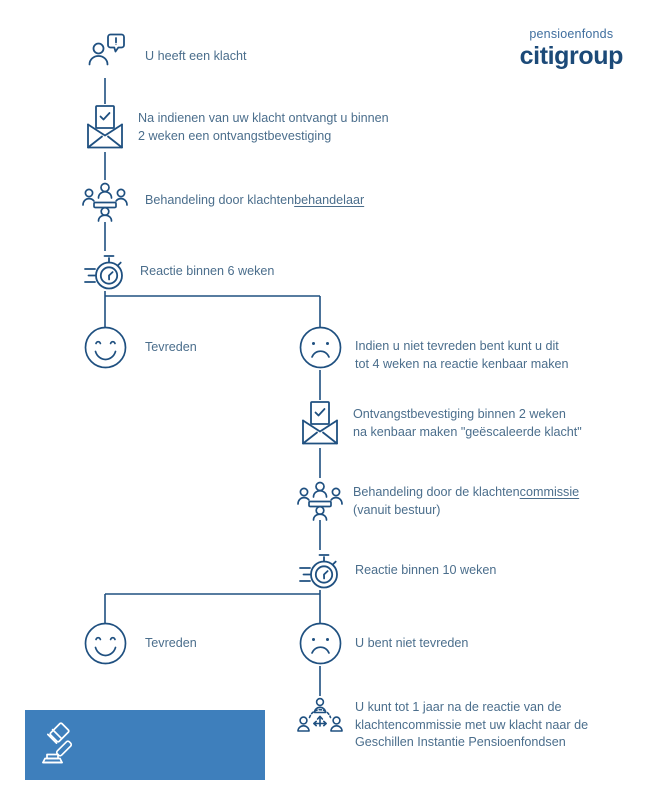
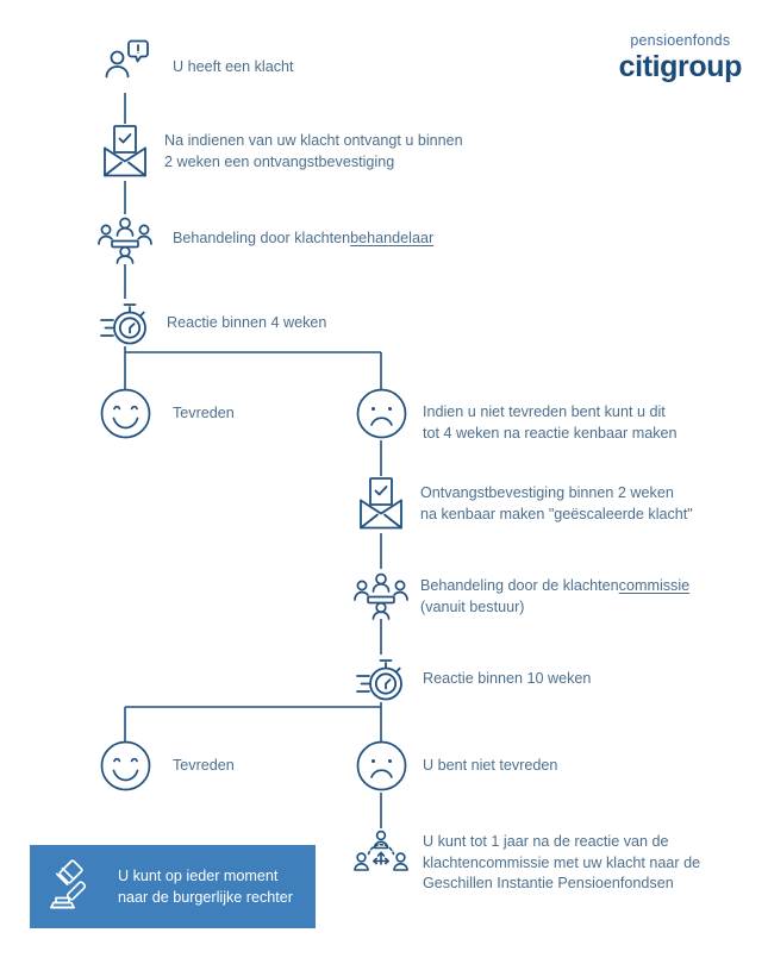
  pensioenfonds
  citigroup
  U heeft een klacht
  Na indienen van uw klacht ontvangt u binnen
  2 weken een ontvangstbevestiging
  Behandeling door klachtenbehandelaar
- Reactie binnen 6 weken
+ Reactie binnen 4 weken
  Tevreden
  Indien u niet tevreden bent kunt u dit
  tot 4 weken na reactie kenbaar maken
  Ontvangstbevestiging binnen 2 weken
  na kenbaar maken "geëscaleerde klacht"
  Behandeling door de klachtencommissie
  (vanuit bestuur)
  Reactie binnen 10 weken
  Tevreden
  U bent niet tevreden
  U kunt tot 1 jaar na de reactie van de
  klachtencommissie met uw klacht naar de
  Geschillen Instantie Pensioenfondsen
+ U kunt op ieder moment
+ naar de burgerlijke rechter
